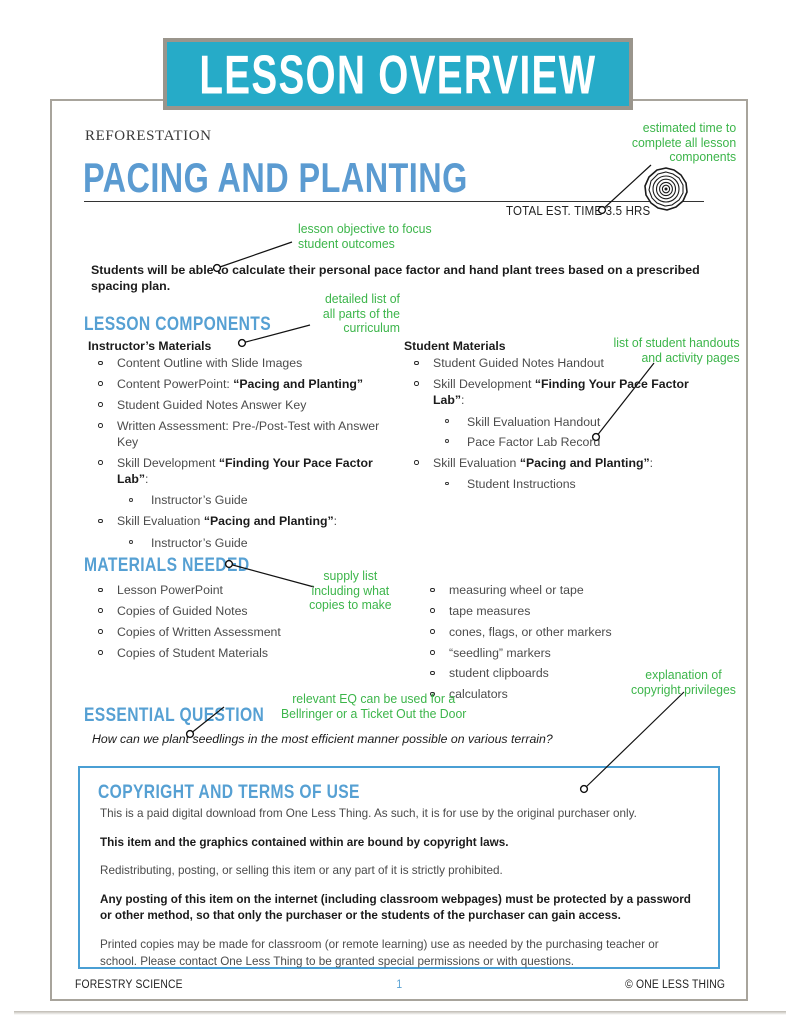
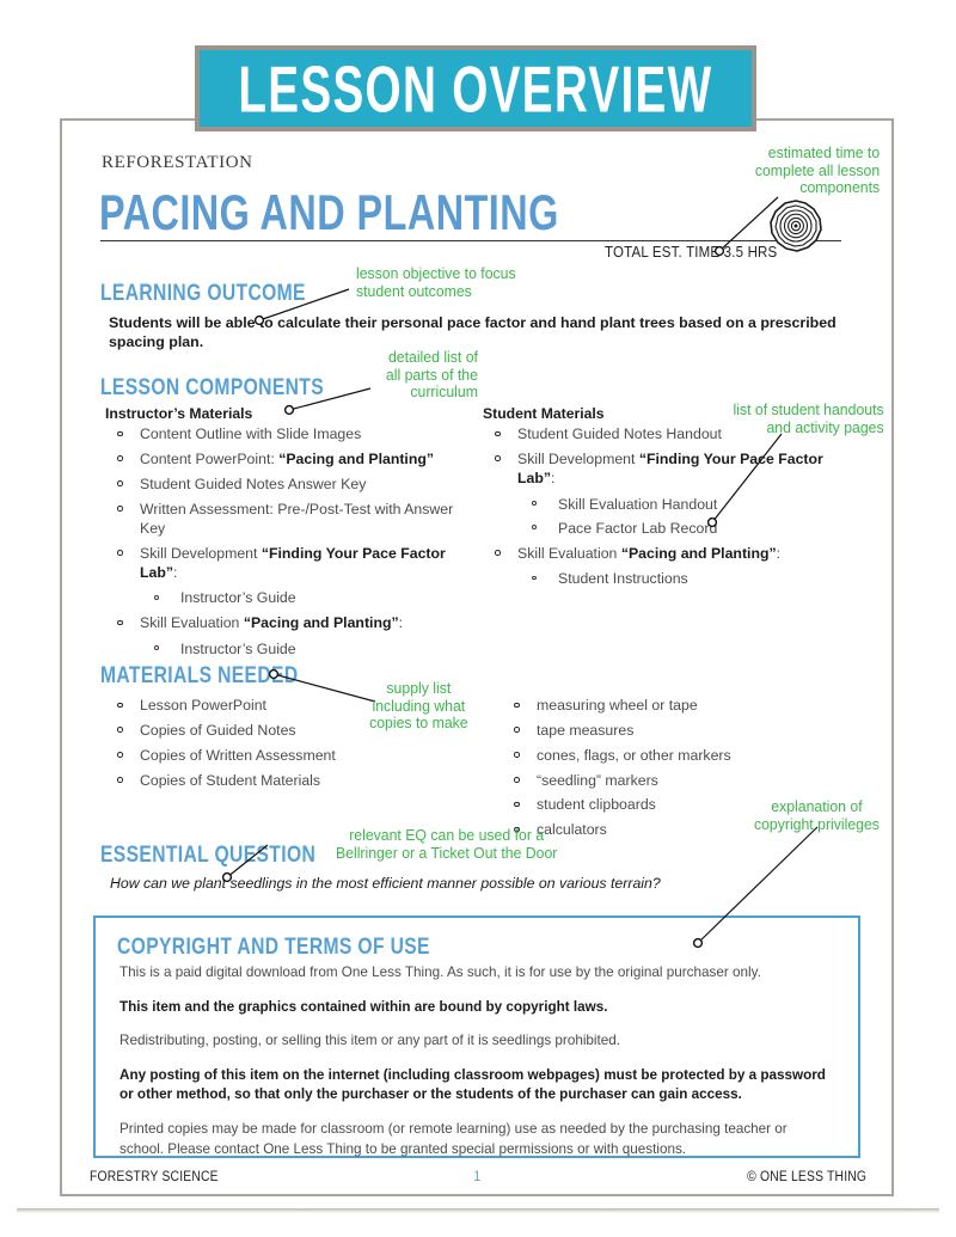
  LESSON OVERVIEW
  REFORESTATION
  PACING AND PLANTING
  TOTAL EST. TIM 3.5 HRS
+ LEARNING OUTCOME
  Students will be ableo calculate their personal pace factor and hand plant trees based on a prescribed spacing plan.
  LESSON COMPONENTS
  Instructor’s Materials
  Student Materials
  Content Outline with Slide Images
  Content PowerPoint: “Pacing and Planting”
  Student Guided Notes Answer Key
  Written Assessment: Pre-/Post-Test with Answer Key
  Skill Development “Finding Your Pace Factor Lab”:
  Instructor’s Guide
  Skill Evaluation “Pacing and Planting”:
  Instructor’s Guide
  Student Guided Notes Handout
  Skill Development “Finding Your Pae Factor Lab”:
  Skill Evaluation Handout
  Pace Factor Lab Record
  Skill Evaluation “Pacing and Planting”:
  Student Instructions
  MATERIALS NEEDD
  Lesson PowerPoint
  Copies of Guided Notes
  Copies of Written Assessment
  Copies of Student Materials
  measuring wheel or tape
  tape measures
  cones, flags, or other markers
  “seedling” markers
  student clipboards
  calculators
  ESSENTIAL QUESTION
  How can we plant seedlings in the most efficient manner possible on various terrain?
  COPYRIGHT AND TERMS OF USE
  This is a paid digital download from One Less Thing. As such, it is for use by the original purchaser only.
  This item and the graphics contained within are bound by copyright laws.
- Redistributing, posting, or selling this item or any part of it is strictly prohibited.
+ Redistributing, posting, or selling this item or any part of it is seedlings prohibited.
  Any posting of this item on the internet (including classroom webpages) must be protected by a password or other method, so that only the purchaser or the students of the purchaser can gain access.
  Printed copies may be made for classroom (or remote learning) use as needed by the purchasing teacher or school. Please contact One Less Thing to be granted special permissions or with questions.
  FORESTRY SCIENCE
  1
  © ONE LESS THING
  estimated time to
  complete all lesson
  components
  lesson objective to focus
  student outcomes
  detailed list of
  all parts of the
  curriculum
  list of student handouts
  and activity pages
  supply list
  including what
  copies to make
  relevant EQ can be used for a
  Bellringer or a Ticket Out the Door
  explanation of
  copyright privileges
